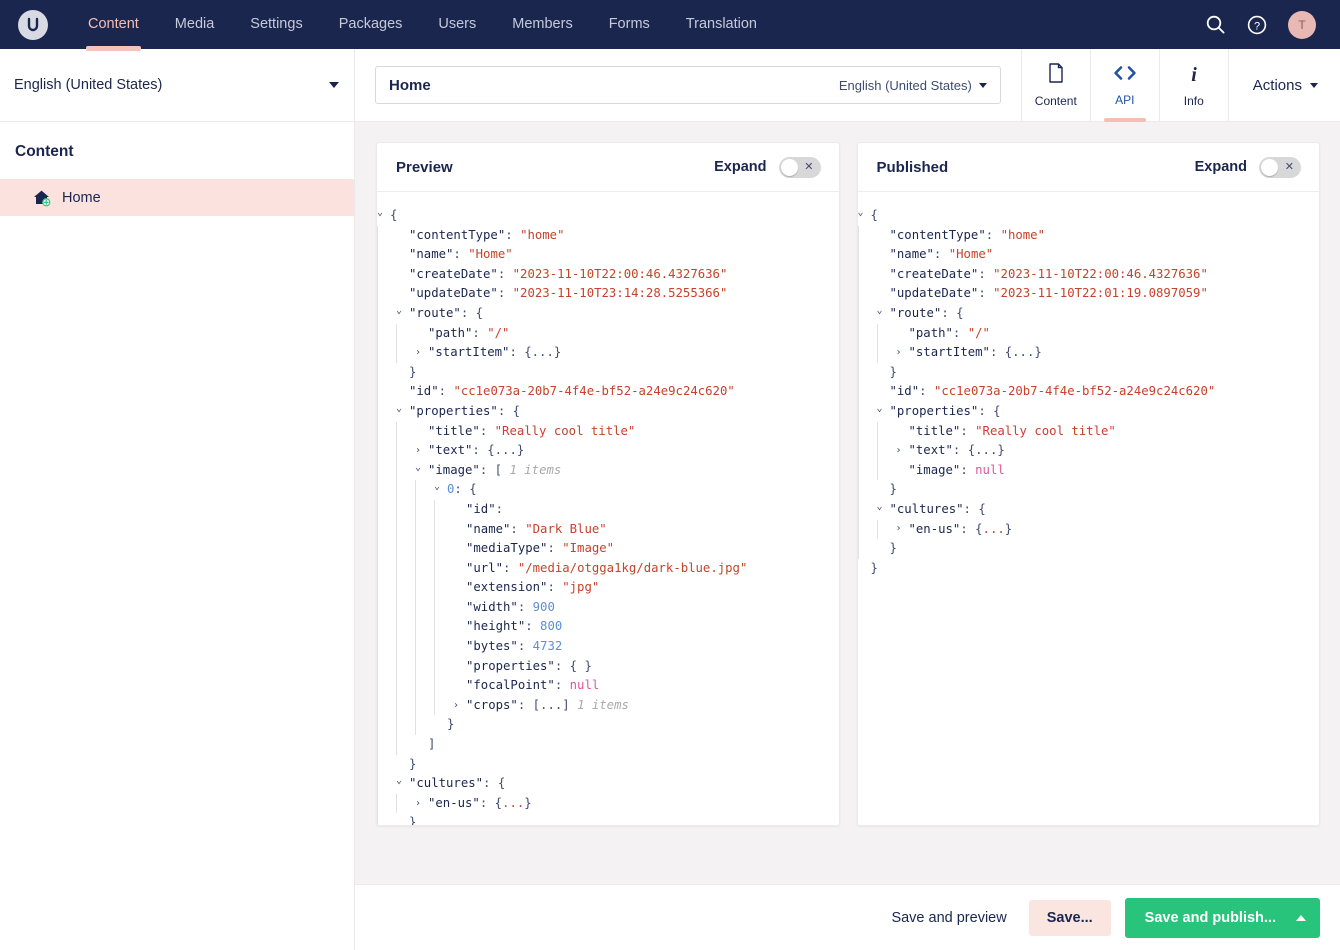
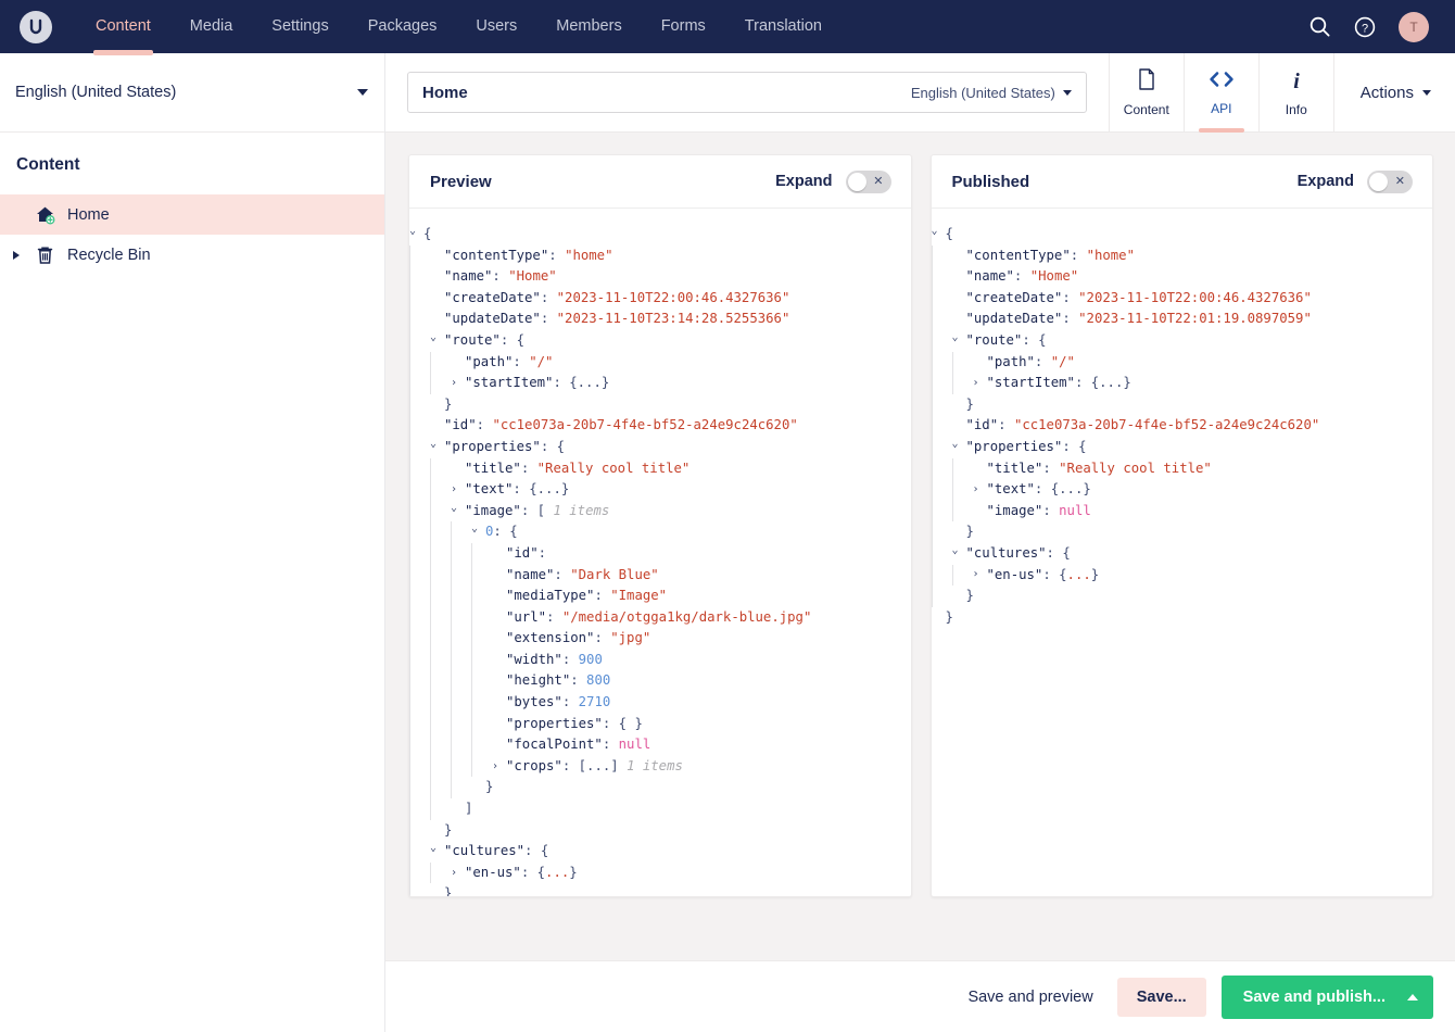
  Content
  Media
  Settings
  Packages
  Users
  Members
  Forms
  Translation
  ?
  T
  English (United States)
  Content
  Home
+ Recycle Bin
  Home
  English (United States)
  Content
  API
  i
  Info
  Actions
  Preview
  Expand
  ✕
  ⌄
  {
  "contentType"
  :
  "home"
  "name"
  :
  "Home"
  "createDate"
  :
  "2023-11-10T22:00:46.4327636"
  "updateDate"
  :
  "2023-11-10T23:14:28.5255366"
  ⌄
  "route"
  : {
  "path"
  :
  "/"
  ›
  "startItem"
  : {...}
  }
  "id"
  :
  "cc1e073a-20b7-4f4e-bf52-a24e9c24c620"
  ⌄
  "properties"
  : {
  "title"
  :
  "Really cool title"
  ›
  "text"
  : {...}
  ⌄
  "image"
  : [
  1 items
  ⌄
  0
  : {
  "id"
  :
  "name"
  :
  "Dark Blue"
  "mediaType"
  :
  "Image"
  "url"
  :
  "/media/otgga1kg/dark-blue.jpg"
  "extension"
  :
  "jpg"
  "width"
  :
  900
  "height"
  :
  800
  "bytes"
  :
- 4732
+ 2710
  "properties"
  : { }
  "focalPoint"
  :
  null
  ›
  "crops"
  : [...]
  1 items
  }
  ]
  }
  ⌄
  "cultures"
  : {
  ›
  "en-us"
  : {
  ...
  }
  }
  Published
  Expand
  ✕
  ⌄
  {
  "contentType"
  :
  "home"
  "name"
  :
  "Home"
  "createDate"
  :
  "2023-11-10T22:00:46.4327636"
  "updateDate"
  :
  "2023-11-10T22:01:19.0897059"
  ⌄
  "route"
  : {
  "path"
  :
  "/"
  ›
  "startItem"
  : {...}
  }
  "id"
  :
  "cc1e073a-20b7-4f4e-bf52-a24e9c24c620"
  ⌄
  "properties"
  : {
  "title"
  :
  "Really cool title"
  ›
  "text"
  : {...}
  "image"
  :
  null
  }
  ⌄
  "cultures"
  : {
  ›
  "en-us"
  : {
  ...
  }
  }
  }
  Save and preview
  Save...
  Save and publish...
